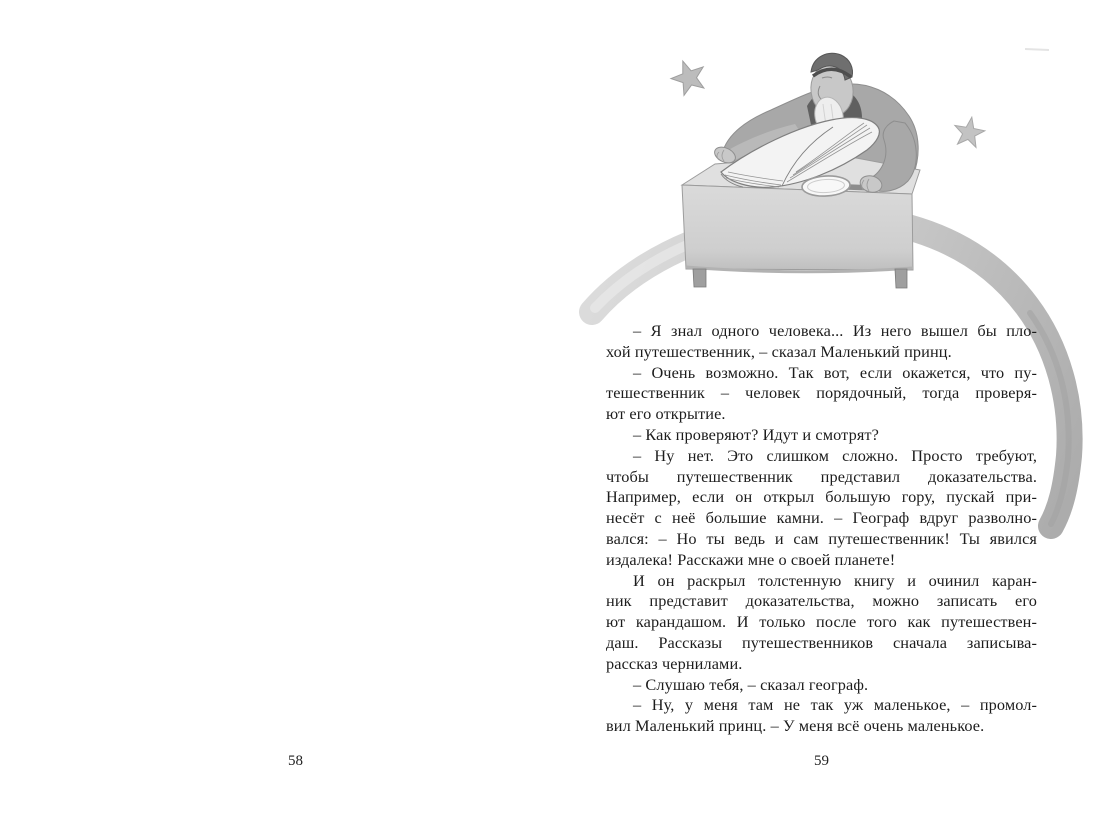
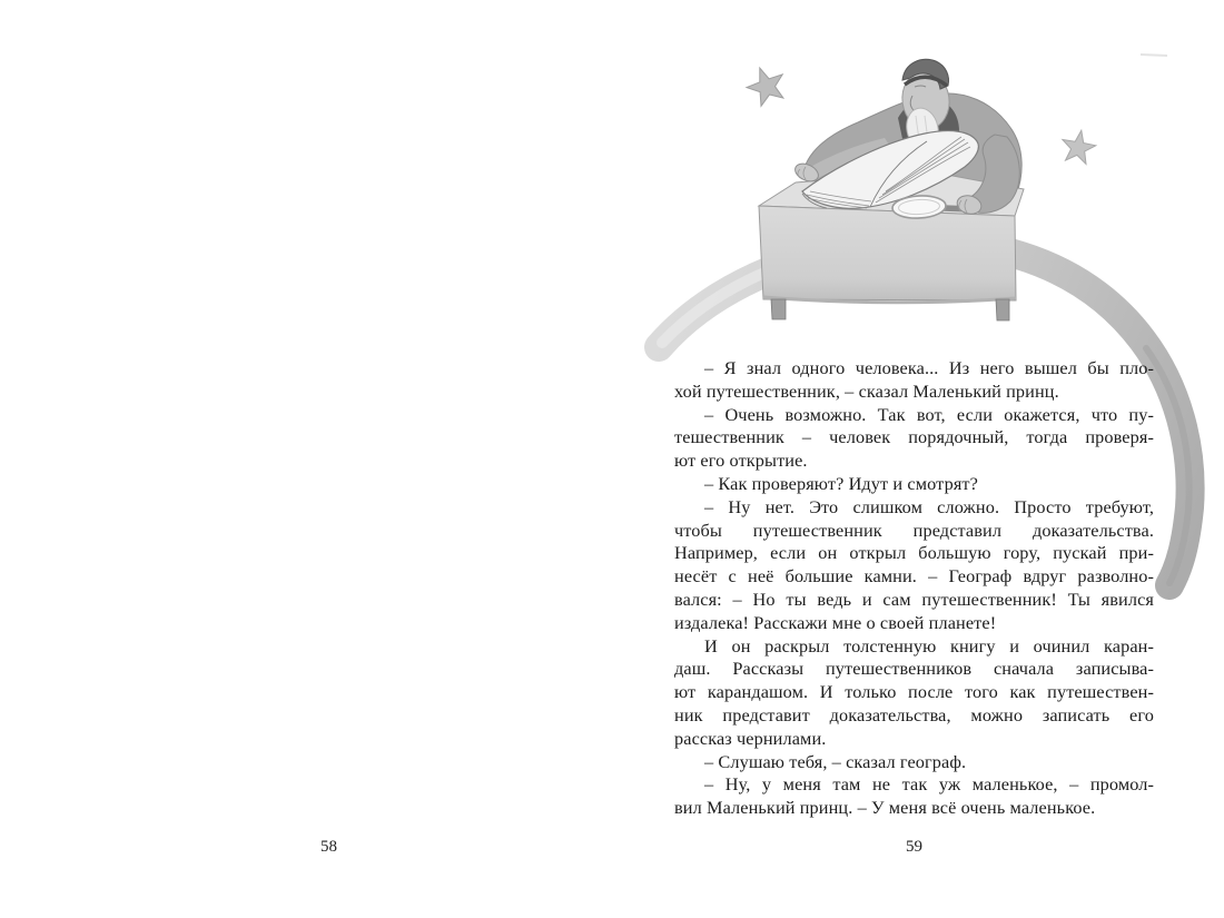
  – Я знал одного человека... Из него вышел бы пло-
  хой путешественник, – сказал Маленький принц.
  – Очень возможно. Так вот, если окажется, что пу-
  тешественник – человек порядочный, тогда проверя-
  ют его открытие.
  – Как проверяют? Идут и смотрят?
  – Ну нет. Это слишком сложно. Просто требуют,
  чтобы путешественник представил доказательства.
  Например, если он открыл большую гору, пускай при-
  несёт с неё большие камни. – Географ вдруг разволно-
  вался: – Но ты ведь и сам путешественник! Ты явился
  издалека! Расскажи мне о своей планете!
  И он раскрыл толстенную книгу и очинил каран-
- ник представит доказательства, можно записать его
+ даш. Рассказы путешественников сначала записыва-
  ют карандашом. И только после того как путешествен-
- даш. Рассказы путешественников сначала записыва-
+ ник представит доказательства, можно записать его
  рассказ чернилами.
  – Слушаю тебя, – сказал географ.
  – Ну, у меня там не так уж маленькое, – промол-
  вил Маленький принц. – У меня всё очень маленькое.
  58
  59
